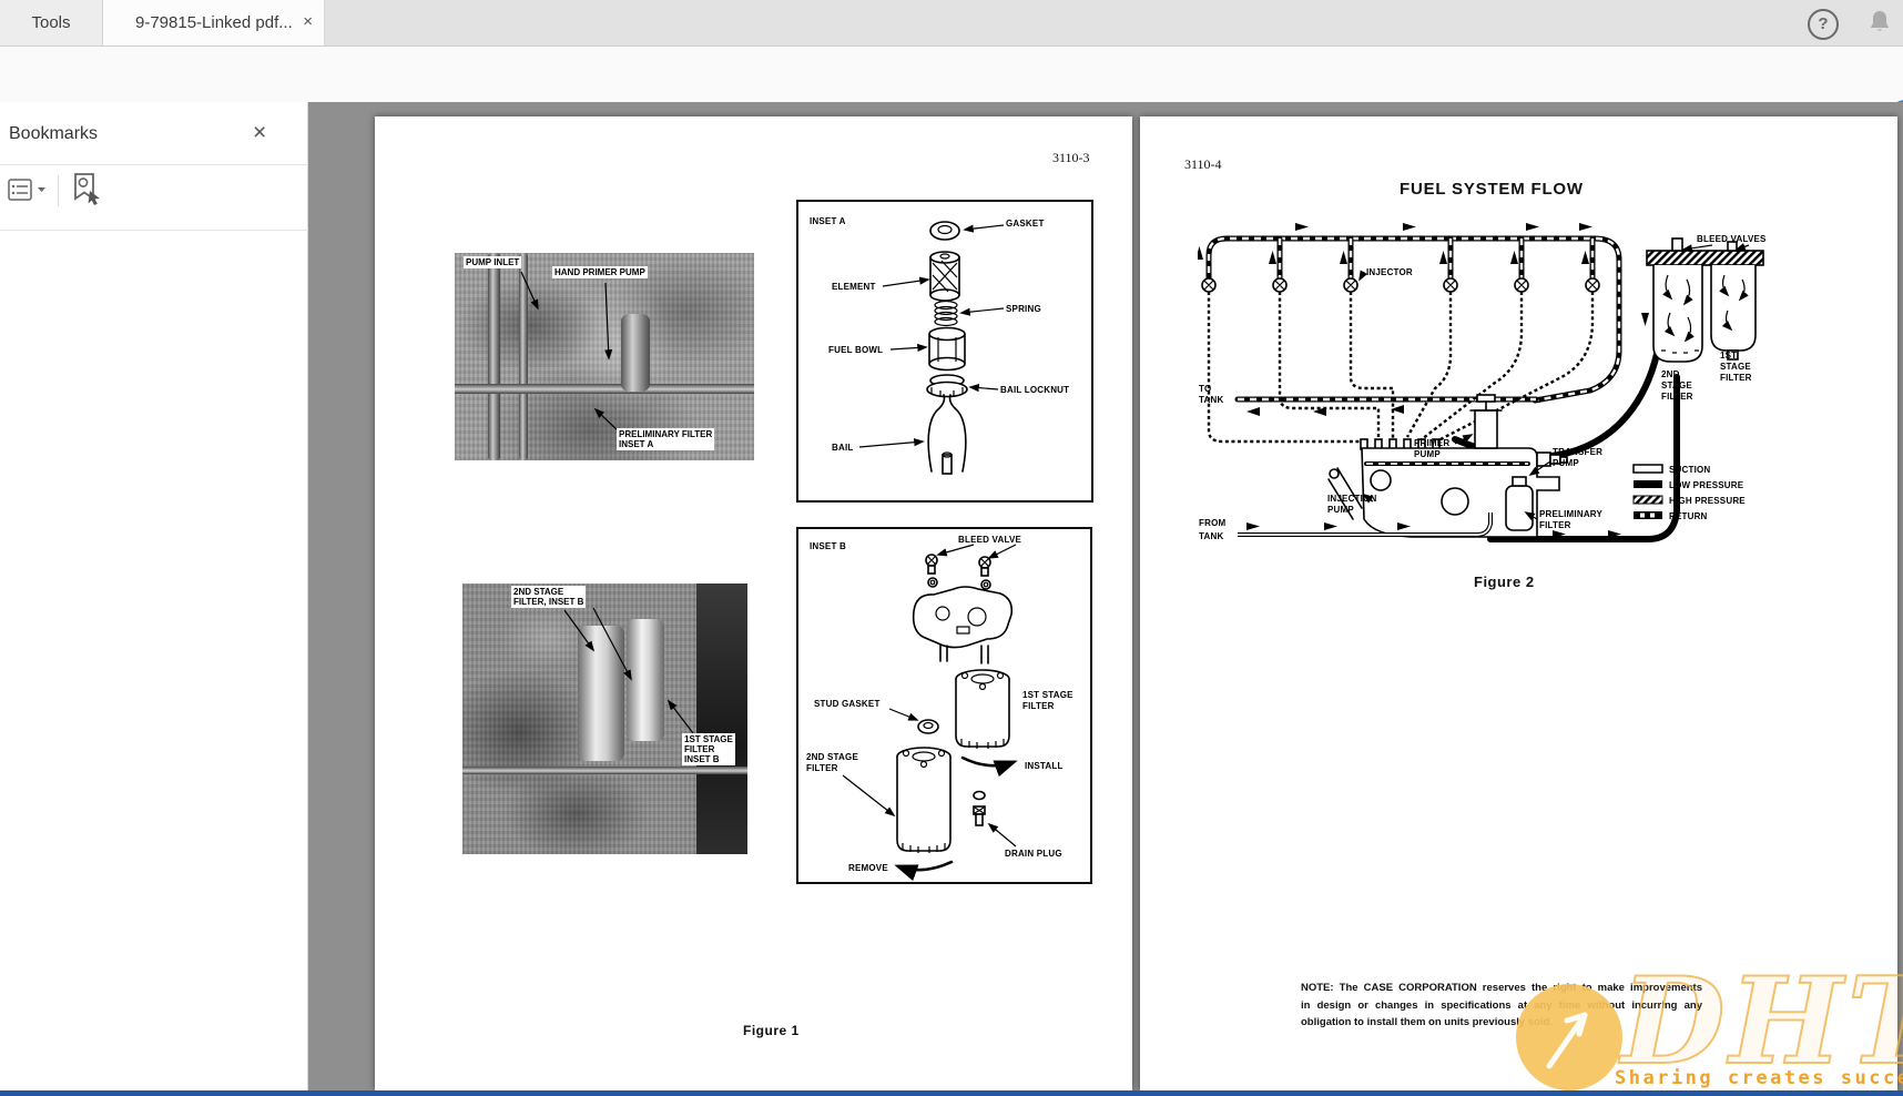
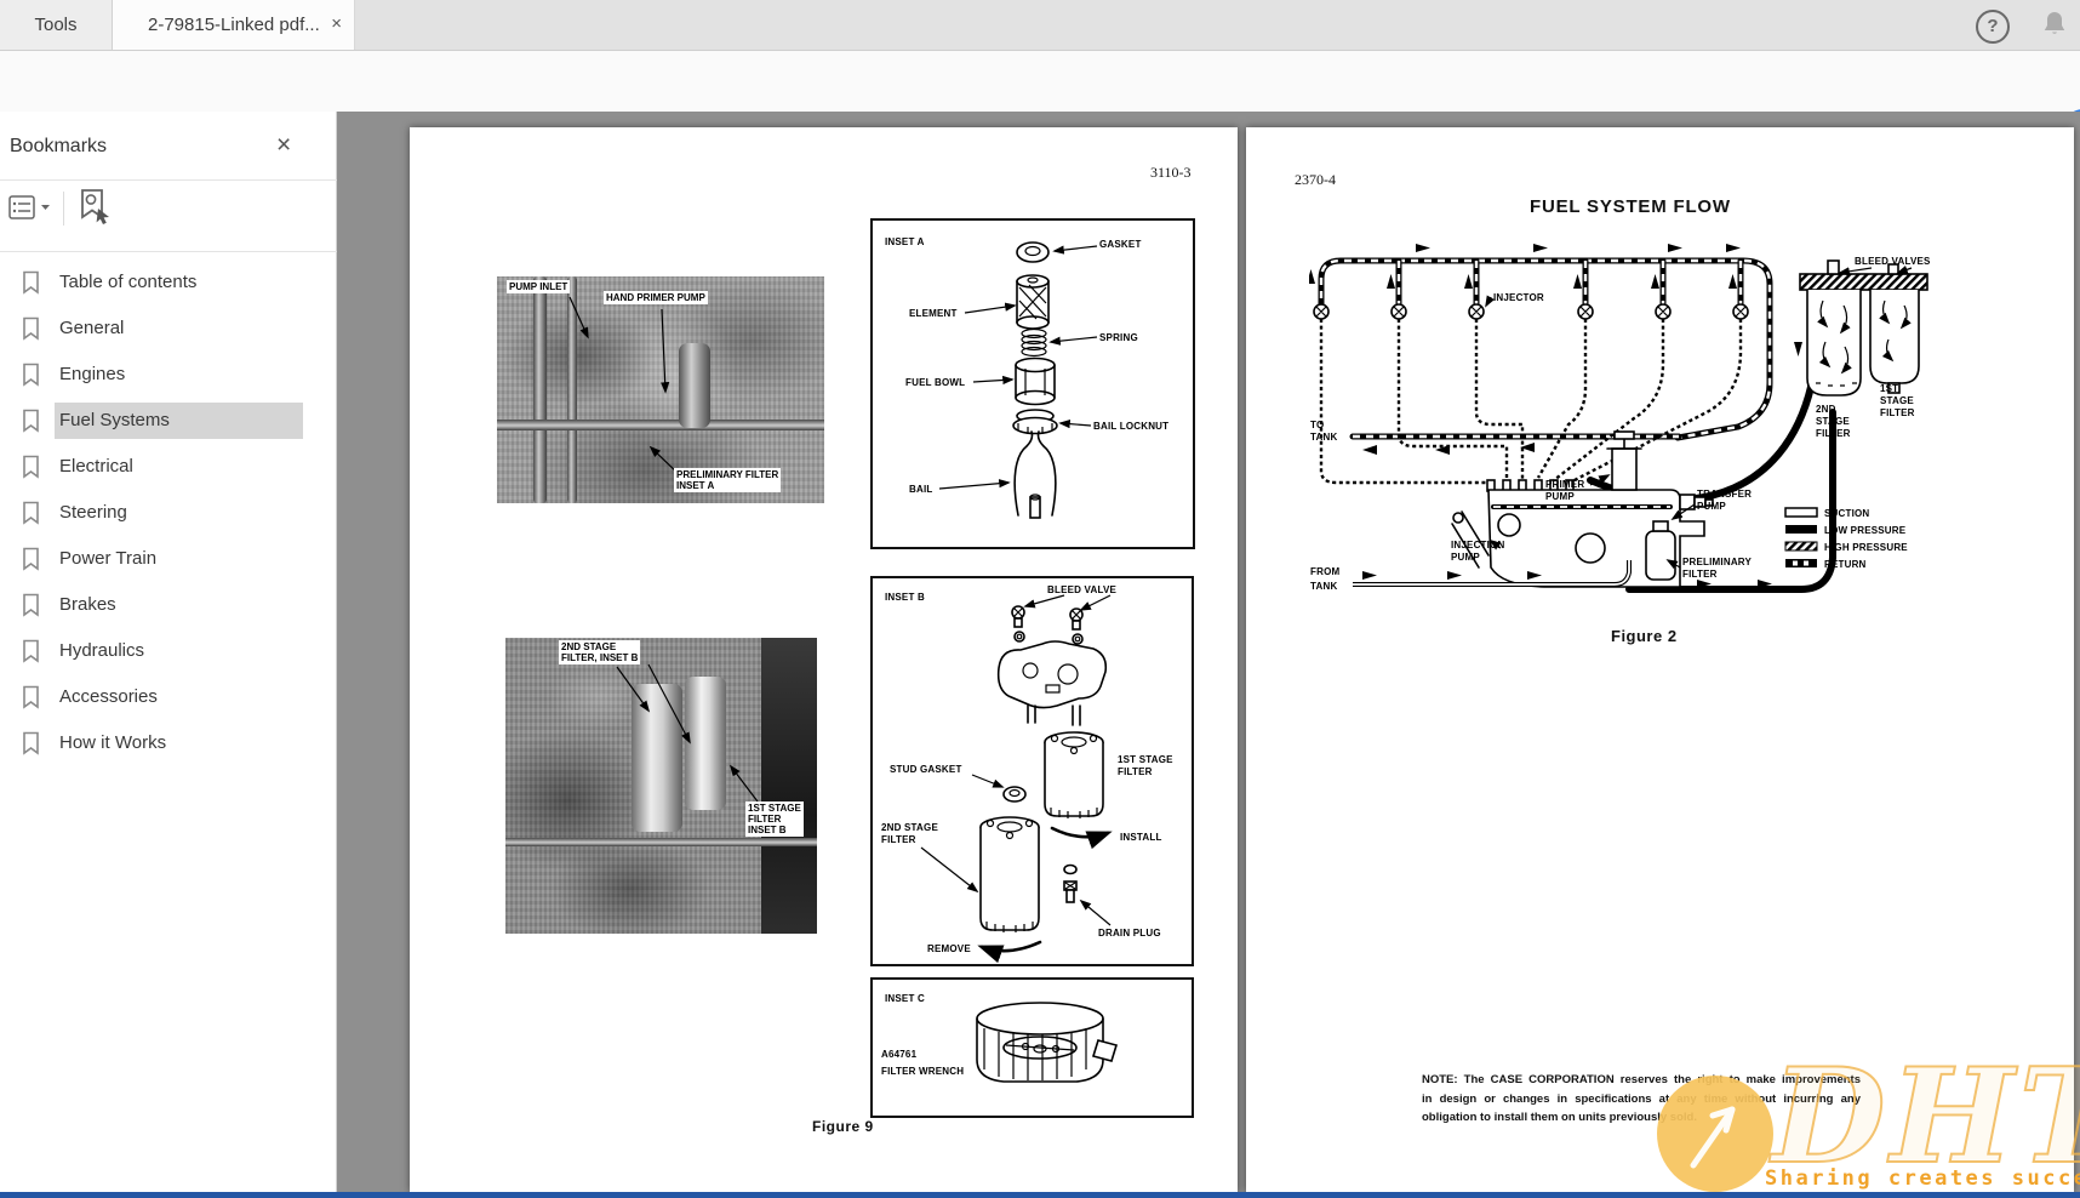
  Tools
- 9-79815-Linked pdf...
+ 2-79815-Linked pdf...
  ×
  ?
  Bookmarks
  ×
+ Table of contents
+ General
+ Engines
+ Fuel Systems
+ Electrical
+ Steering
+ Power Train
+ Brakes
+ Hydraulics
+ Accessories
+ How it Works
  3110-3
  PUMP INLET
  HAND PRIMER PUMP
  PRELIMINARY FILTER
  INSET A
  INSET A
  GASKET
  ELEMENT
  SPRING
  FUEL BOWL
  BAIL LOCKNUT
  BAIL
  2ND STAGE
  FILTER, INSET B
  1ST STAGE
  FILTER
  INSET B
  INSET B
  BLEED VALVE
  STUD GASKET
  1ST STAGE
  FILTER
  INSTALL
  2ND STAGE
  FILTER
  DRAIN PLUG
  REMOVE
+ INSET C
+ A64761
+ FILTER WRENCH
- Figure 1
+ Figure 9
- 3110-4
+ 2370-4
  FUEL SYSTEM FLOW
  INJECTOR
  PRIMER
  PUMP
  TRANSFER
  PUMP
  INJECTION
  PUMP
  PRELIMINARY
  FILTER
  TO
  TANK
  FROM
  TANK
  BLEED VALVES
  2ND
  STAGE
  FILTER
  1ST
  STAGE
  FILTER
  SUCTION
  LOW PRESSURE
  HIGH PRESSURE
  RETURN
  Figure 2
  NOTE: The CASE CORPORATION reserves the make improvements
  in design or changes in specifications aut incurring any
  obligation to install them on units previous
  DHT
  Sharing creates succ
